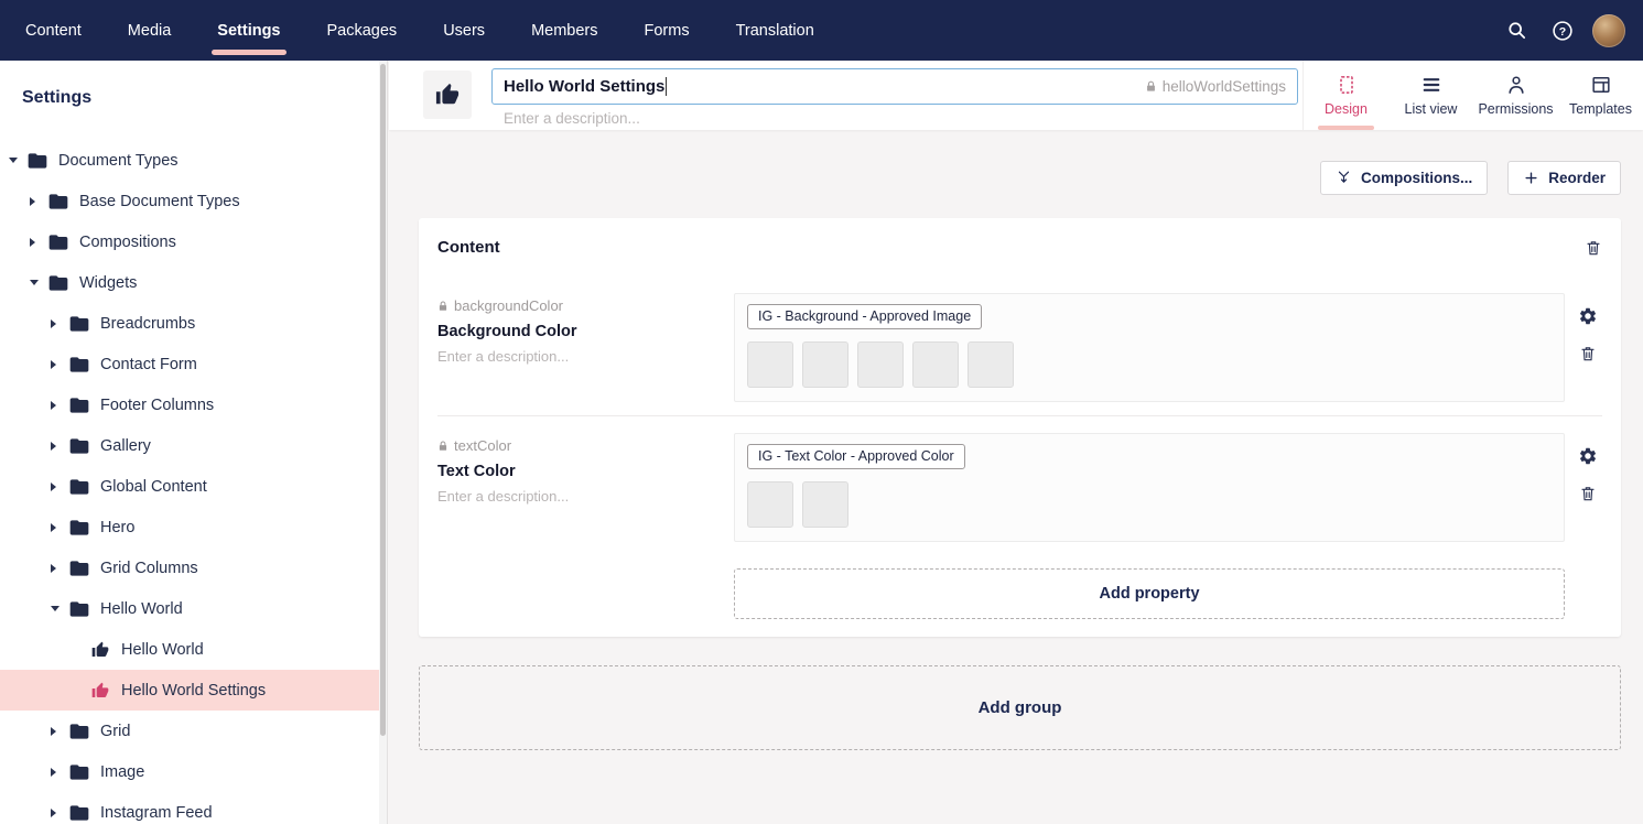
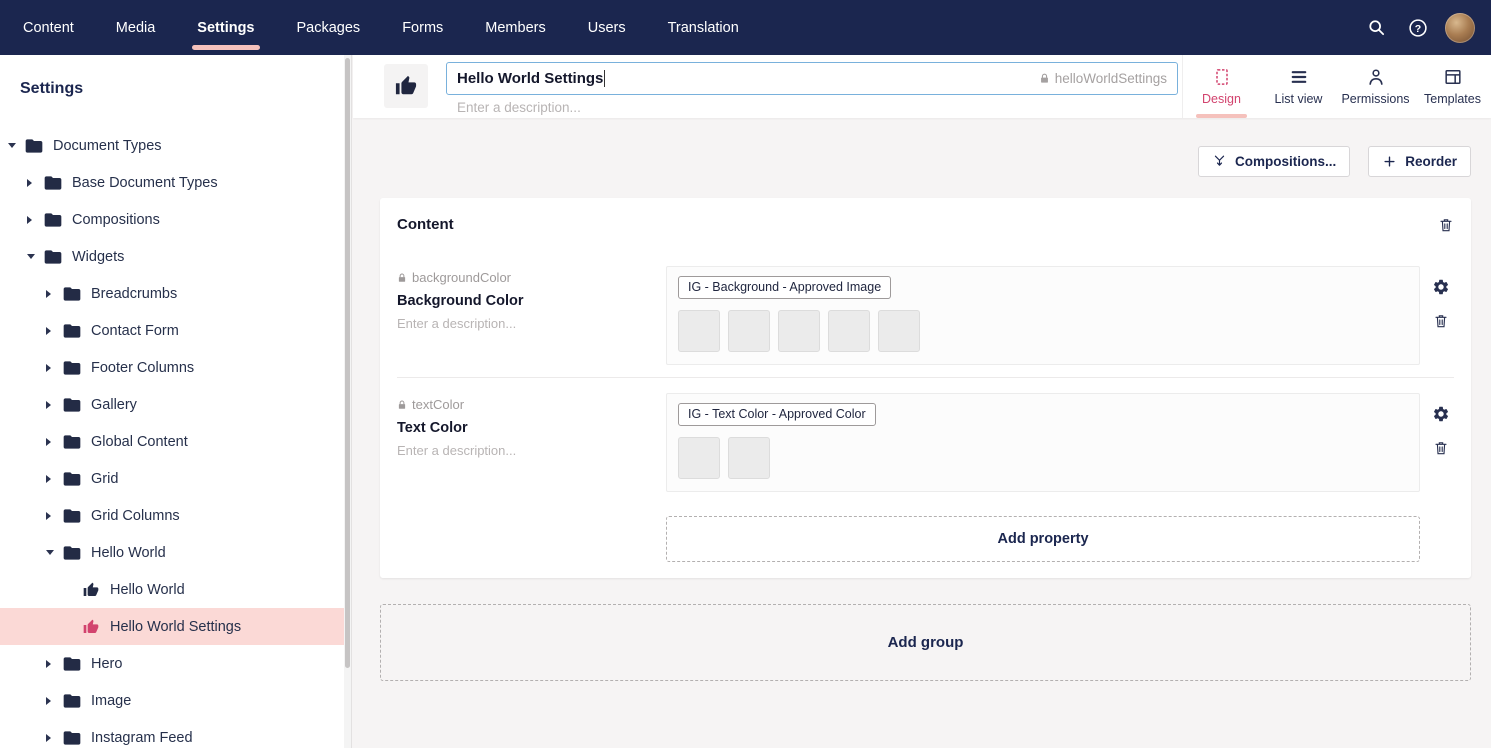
  Content
  Media
  Settings
  Packages
- Users
+ Forms
  Members
- Forms
+ Users
  Translation
  Settings
  Document Types
  Base Document Types
  Compositions
  Widgets
  Breadcrumbs
  Contact Form
  Footer Columns
  Gallery
  Global Content
- Hero
+ Grid
  Grid Columns
  Hello World
  Hello World
  Hello World Settings
- Grid
+ Hero
  Image
  Instagram Feed
  Hello World Settings
  helloWorldSettings
  Enter a description...
  Design
  List view
  Permissions
  Templates
  Compositions...
  Reorder
  Content
  backgroundColor
  Background Color
  Enter a description...
  IG - Background - Approved Image
  textColor
  Text Color
  Enter a description...
  IG - Text Color - Approved Color
  Add property
  Add group
